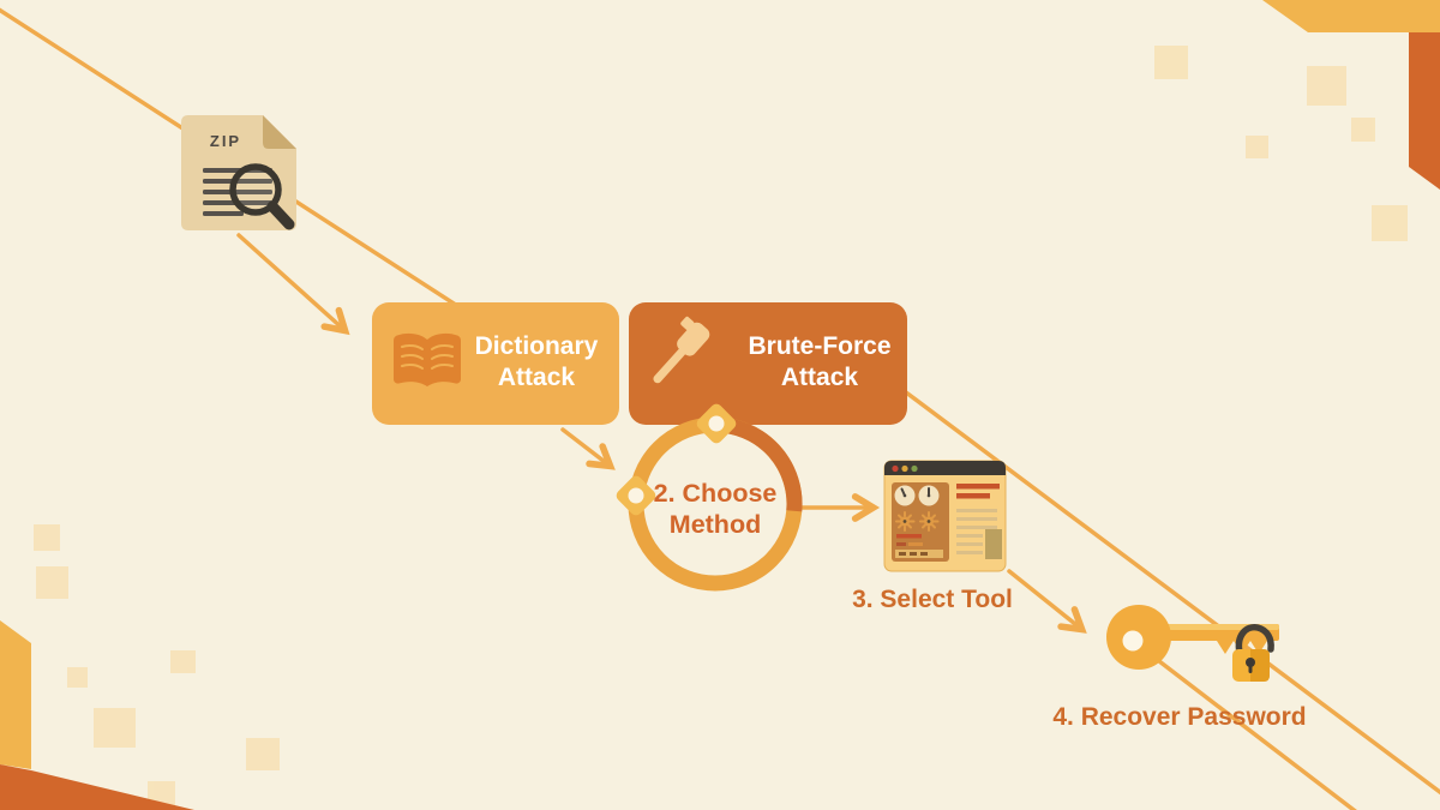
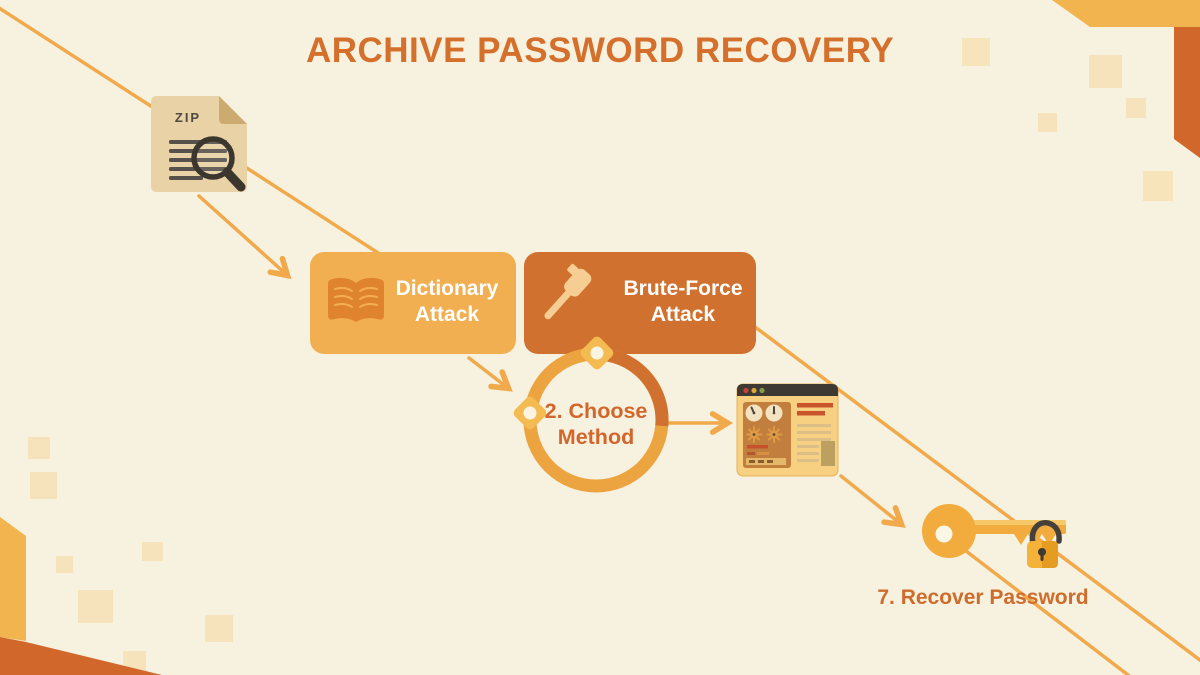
+ ARCHIVE PASSWORD RECOVERY
  ZIP
  Dictionary
  Attack
  Brute-Force
  Attack
  2. Choose
  Method
- 3. Select Tool
- 4. Recover Password
+ 7. Recover Password
